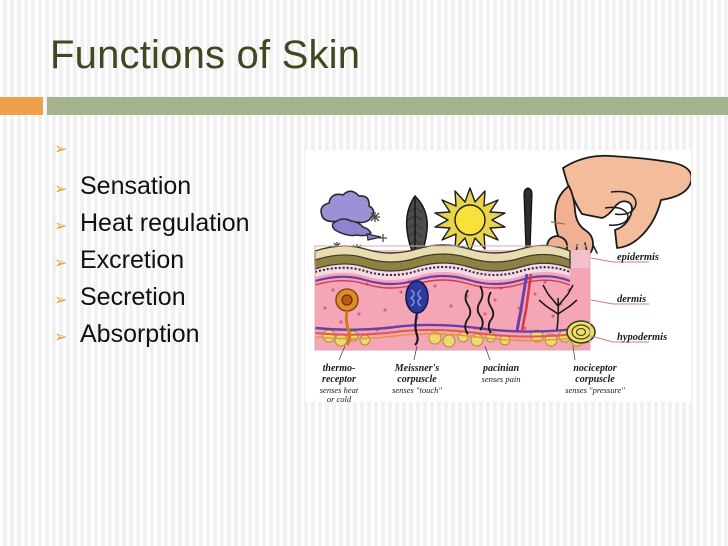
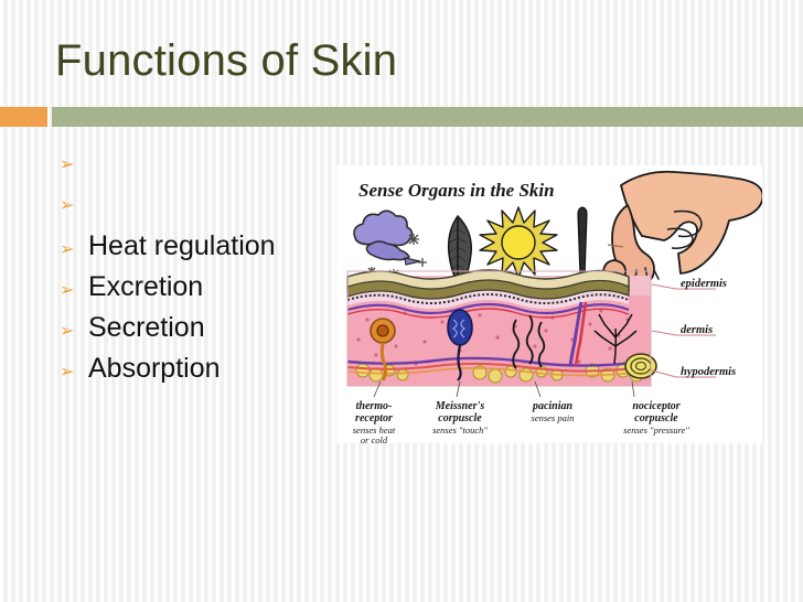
  Functions of Skin
  ➢
  ➢
- Sensation
  ➢
  Heat regulation
  ➢
  Excretion
  ➢
  Secretion
  ➢
  Absorption
+ Sense Organs in the Skin
  epidermis
  dermis
  hypodermis
  thermo-
  receptor
  senses heat
  or cold
  Meissner's
  corpuscle
  senses "touch"
  pacinian
  senses pain
  nociceptor
  corpuscle
  senses "pressure"
